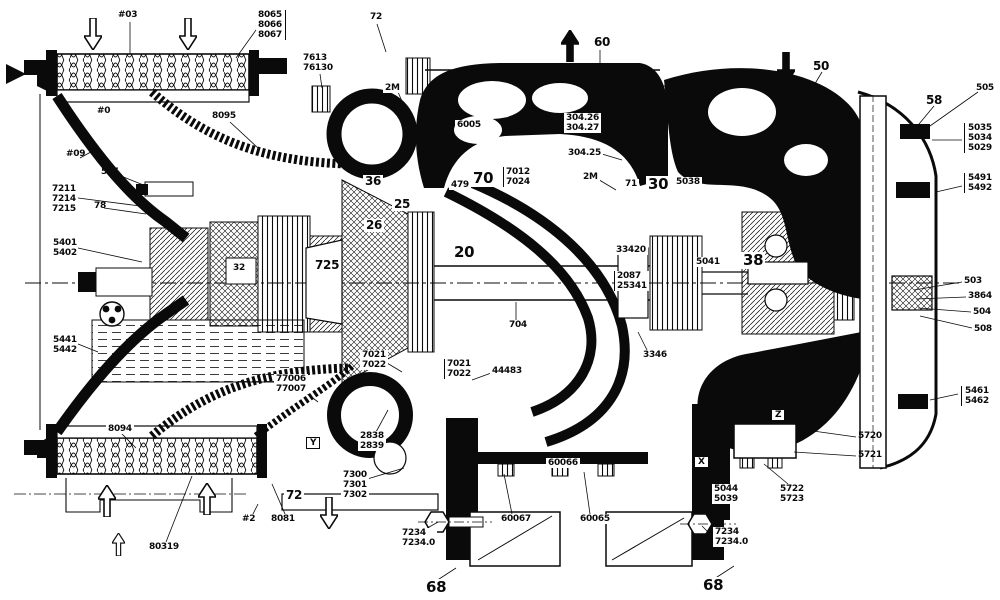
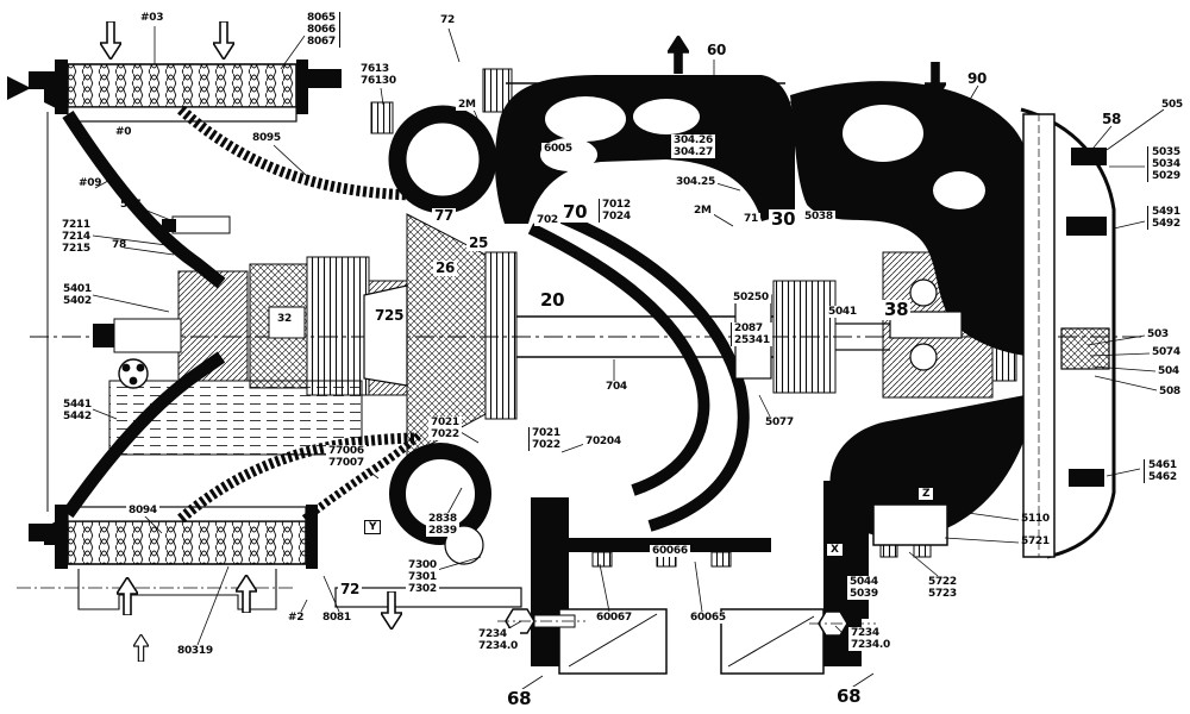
  #03
  8065
  8066
  8067
  72
  7613
  76130
  2M
  6005
  60
  304.26
  304.27
  304.25
  2M
- 50
+ 90
  58
  505
  5035
  5034
  5029
  5491
  5492
  #0
  8095
  #09
  505
  7211
  7214
  7215
  78
  5401
  5402
  5441
  5442
- 36
+ 77
  25
  26
- 479
+ 702
  70
  7012
  7024
  71
  30
  5038
  20
  725
  32
- 33420
+ 50250
  2087
  25341
  5041
  38
  704
- 44483
+ 70204
  7021
  7022
  7021
  7022
- 3346
+ 5077
  77006
  77007
  2838
  2839
  7300
  7301
  7302
  72
  8081
  #2
  8094
  80319
  60066
  60067
  60065
  7234
  7234.0
  7234
  7234.0
  68
  68
  5044
  5039
  5722
  5723
- 5720
+ 5110
  5721
  503
- 3864
+ 5074
  504
  508
  5461
  5462
  Y
  X
  Z
